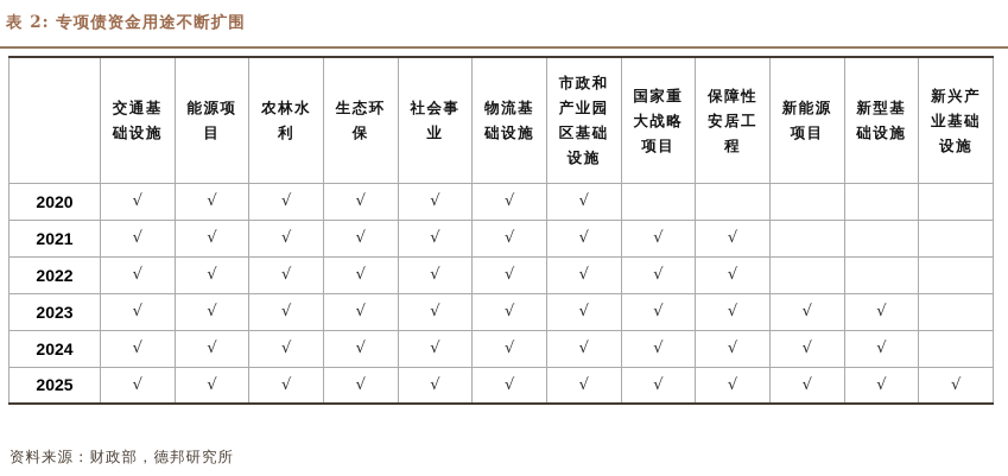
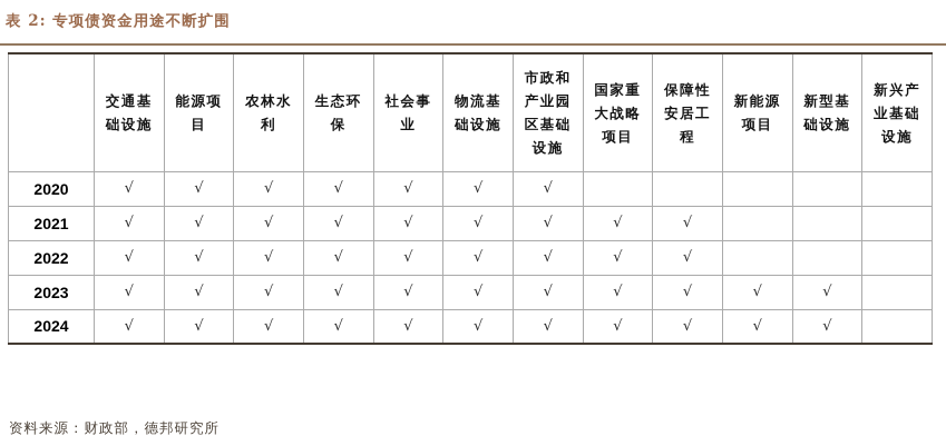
  表 2: 专项债资金用途不断扩围
  	交通基础设施	能源项目	农林水利	生态环保	社会事业	物流基础设施	市政和产业园区基础设施	国家重大战略项目	保障性安居工程	新能源项目	新型基础设施	新兴产业基础设施
  2020	√	√	√	√	√	√	√
  2021	√	√	√	√	√	√	√	√	√
  2022	√	√	√	√	√	√	√	√	√
  2023	√	√	√	√	√	√	√	√	√	√	√
  2024	√	√	√	√	√	√	√	√	√	√	√
- 2025	√	√	√	√	√	√	√	√	√	√	√	√
  资料来源：财政部，德邦研究所
